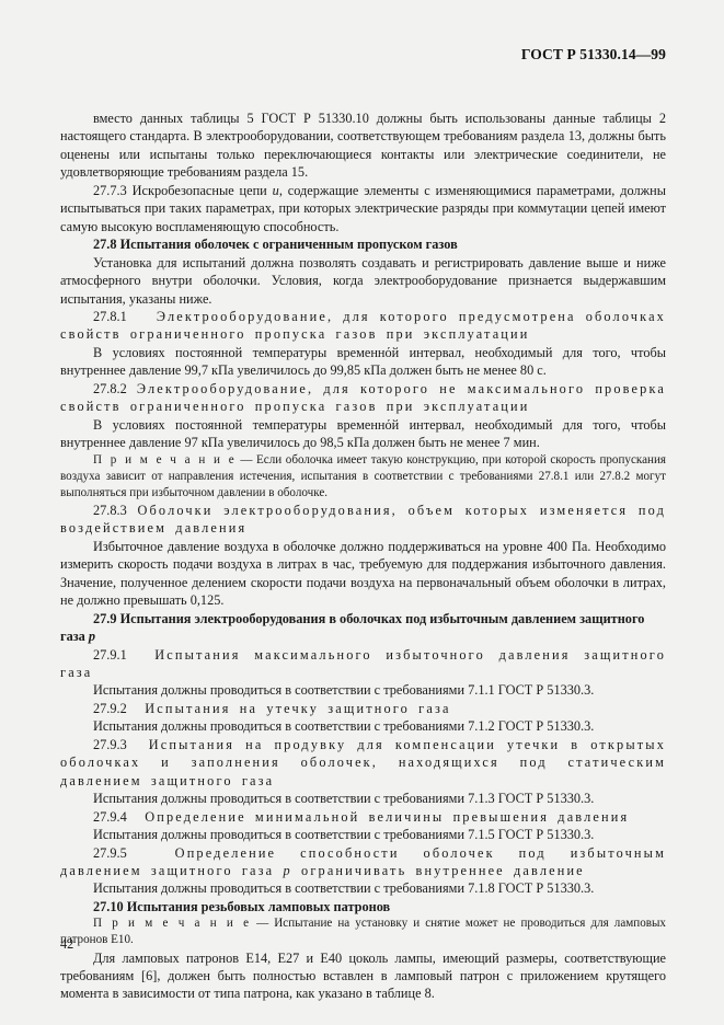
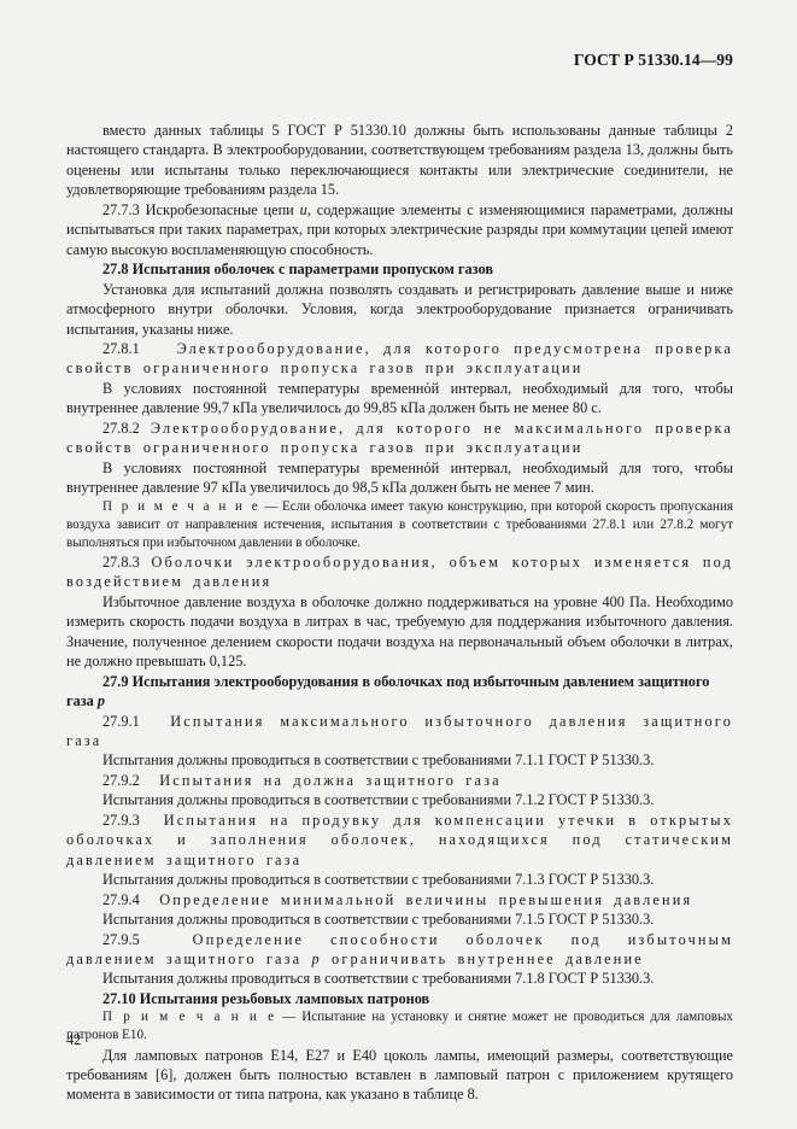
  ГОСТ Р 51330.14—99
  вместо данных таблицы 5 ГОСТ Р 51330.10 должны быть использованы данные таблицы 2 настоящего стандарта. В электрооборудовании, соответствующем требованиям раздела 13, должны быть оценены или испытаны только переключающиеся контакты или электрические соединители, не удовлетворяющие требованиям раздела 15.
  27.7.3 Искробезопасные цепи и, содержащие элементы с изменяющимися параметрами, должны испытываться при таких параметрах, при которых электрические разряды при коммутации цепей имеют самую высокую воспламеняющую способность.
- 27.8 Испытания оболочек с ограниченным пропуском газов
+ 27.8 Испытания оболочек с параметрами пропуском газов
- Установка для испытаний должна позволять создавать и регистрировать давление выше и ниже атмосферного внутри оболочки. Условия, когда электрооборудование признается выдержавшим испытания, указаны ниже.
+ Установка для испытаний должна позволять создавать и регистрировать давление выше и ниже атмосферного внутри оболочки. Условия, когда электрооборудование признается ограничивать испытания, указаны ниже.
- 27.8.1 Электрооборудование, для которого предусмотрена оболочках свойств ограниченного пропуска газов при эксплуатации
+ 27.8.1 Электрооборудование, для которого предусмотрена проверка свойств ограниченного пропуска газов при эксплуатации
  В условиях постоянной температуры временнόй интервал, необходимый для того, чтобы внутреннее давление 99,7 кПа увеличилось до 99,85 кПа должен быть не менее 80 с.
  27.8.2 Электрооборудование, для которого не максимального проверка свойств ограниченного пропуска газов при эксплуатации
  В условиях постоянной температуры временнόй интервал, необходимый для того, чтобы внутреннее давление 97 кПа увеличилось до 98,5 кПа должен быть не менее 7 мин.
  П р и м е ч а н и е — Если оболочка имеет такую конструкцию, при которой скорость пропускания воздуха зависит от направления истечения, испытания в соответствии с требованиями 27.8.1 или 27.8.2 могут выполняться при избыточном давлении в оболочке.
  27.8.3 Оболочки электрооборудования, объем которых изменяется под воздействием давления
  Избыточное давление воздуха в оболочке должно поддерживаться на уровне 400 Па. Необходимо измерить скорость подачи воздуха в литрах в час, требуемую для поддержания избыточного давления. Значение, полученное делением скорости подачи воздуха на первоначальный объем оболочки в литрах, не должно превышать 0,125.
  27.9 Испытания электрооборудования в оболочках под избыточным давлением защитного газа p
  27.9.1 Испытания максимального избыточного давления защитного газа
  Испытания должны проводиться в соответствии с требованиями 7.1.1 ГОСТ Р 51330.3.
- 27.9.2 Испытания на утечку защитного газа
+ 27.9.2 Испытания на должна защитного газа
  Испытания должны проводиться в соответствии с требованиями 7.1.2 ГОСТ Р 51330.3.
  27.9.3 Испытания на продувку для компенсации утечки в открытых оболочках и заполнения оболочек, находящихся под статическим давлением защитного газа
  Испытания должны проводиться в соответствии с требованиями 7.1.3 ГОСТ Р 51330.3.
  27.9.4 Определение минимальной величины превышения давления
  Испытания должны проводиться в соответствии с требованиями 7.1.5 ГОСТ Р 51330.3.
  27.9.5 Определение способности оболочек под избыточным давлением защитного газа p ограничивать внутреннее давление
  Испытания должны проводиться в соответствии с требованиями 7.1.8 ГОСТ Р 51330.3.
  27.10 Испытания резьбовых ламповых патронов
  П р и м е ч а н и е — Испытание на установку и снятие может не проводиться для ламповых патронов Е10.
  Для ламповых патронов Е14, Е27 и Е40 цоколь лампы, имеющий размеры, соответствующие требованиям [6], должен быть полностью вставлен в ламповый патрон с приложением крутящего момента в зависимости от типа патрона, как указано в таблице 8.
  42
